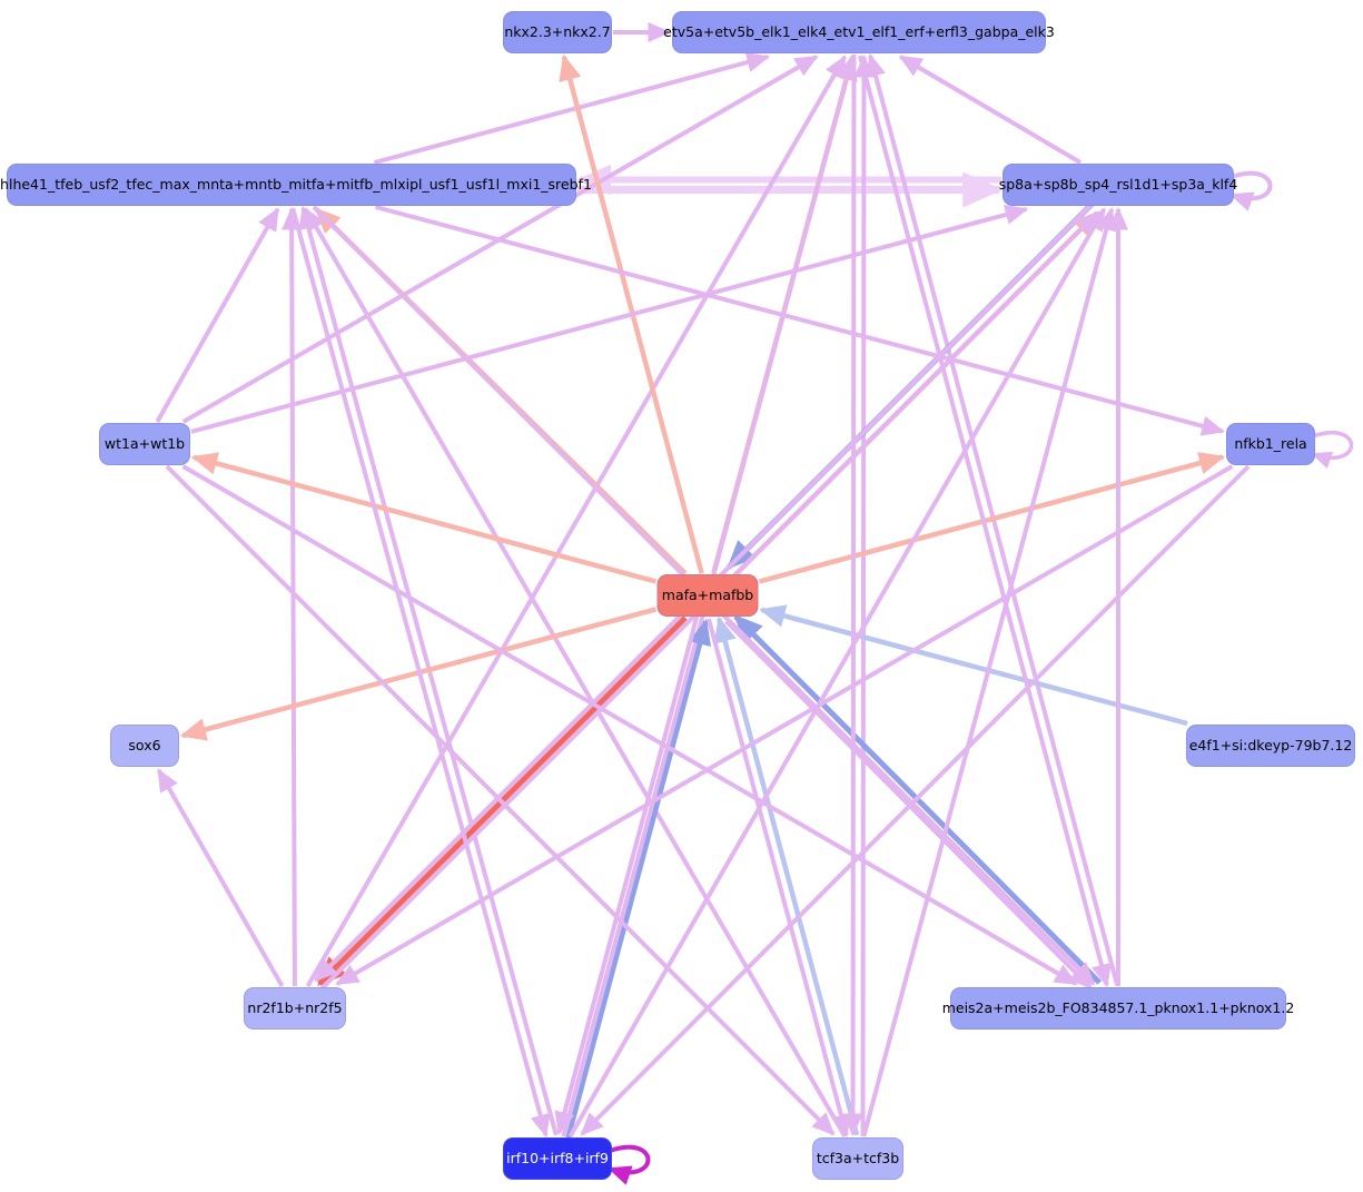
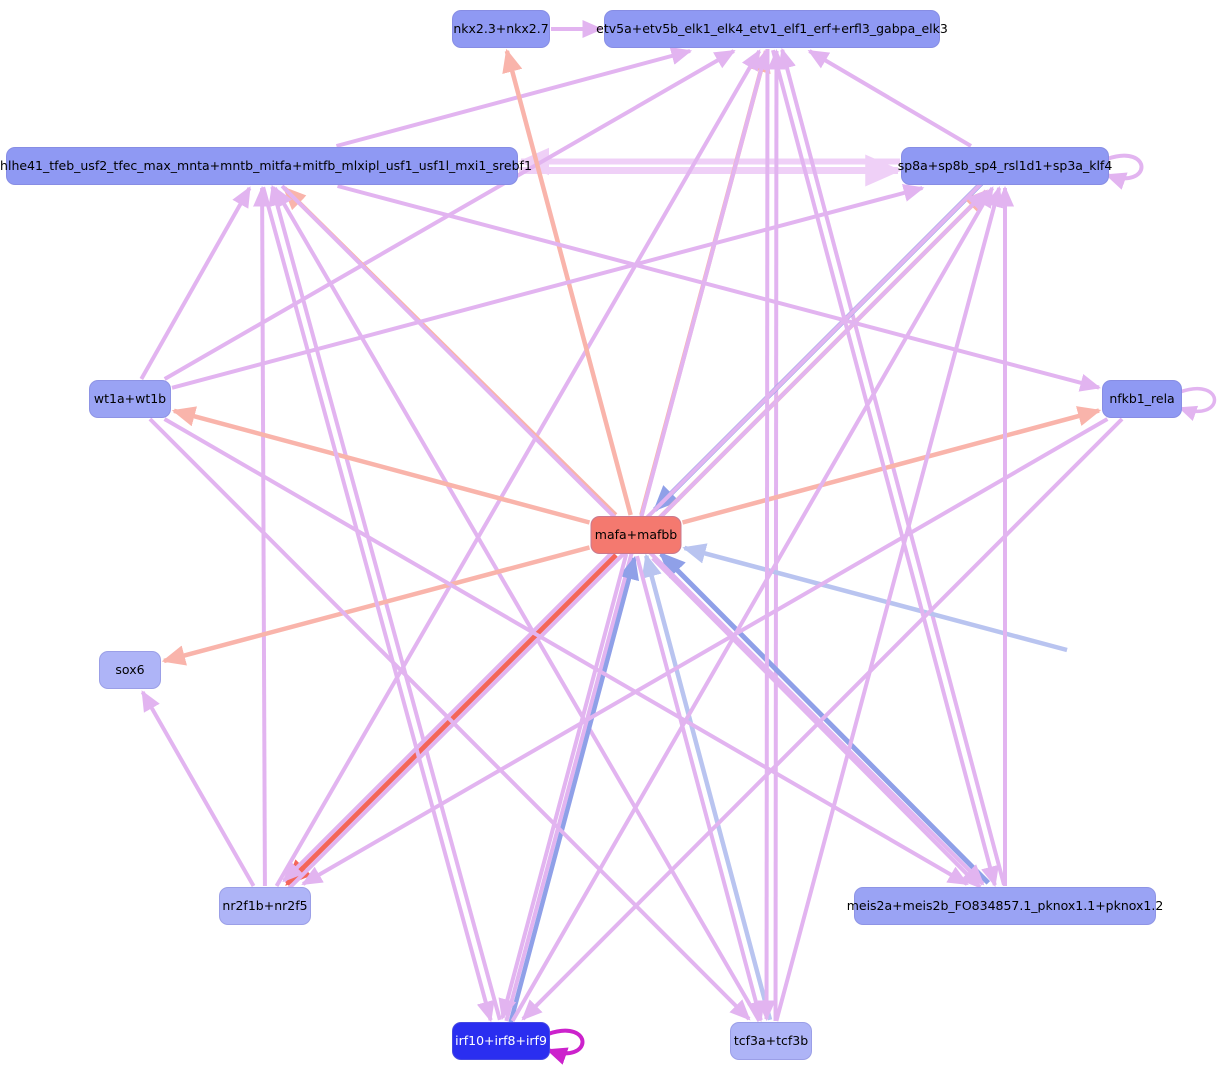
  nkx2.3+nkx2.7
  etv5a+etv5b_elk1_elk4_etv1_elf1_erf+erfl3_gabpa_elk3
  hlhe41_tfeb_usf2_tfec_max_mnta+mntb_mitfa+mitfb_mlxipl_usf1_usf1l_mxi1_srebf1
  sp8a+sp8b_sp4_rsl1d1+sp3a_klf4
  wt1a+wt1b
  nfkb1_rela
  mafa+mafbb
  sox6
- e4f1+si:dkeyp-79b7.12
  nr2f1b+nr2f5
  meis2a+meis2b_FO834857.1_pknox1.1+pknox1.2
  irf10+irf8+irf9
  tcf3a+tcf3b
